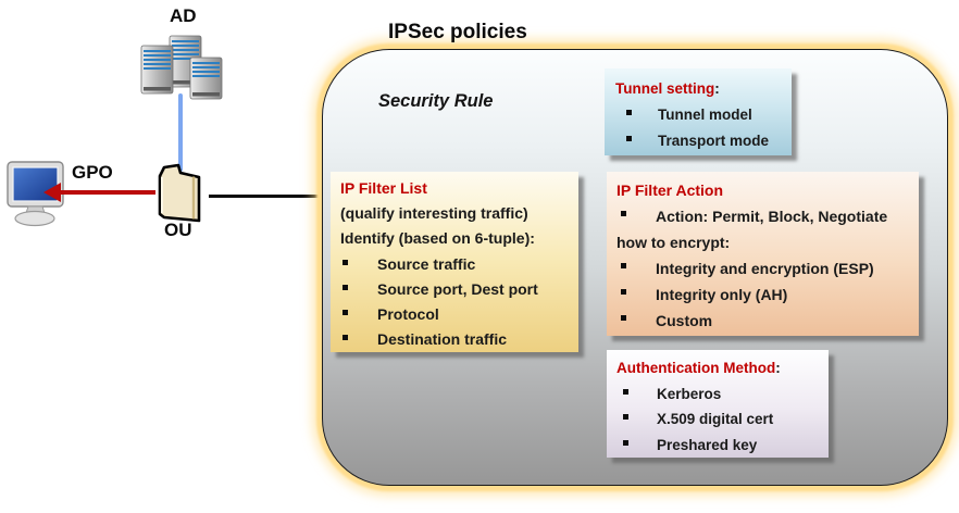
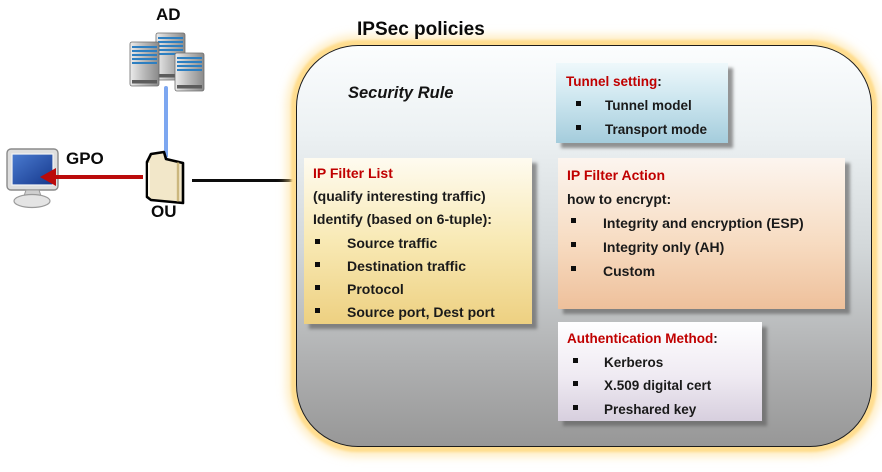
  AD
  OU
  GPO
  IPSec policies
  Security Rule
  Tunnel setting:
  Tunnel model
  Transport mode
  IP Filter List
  (qualify interesting traffic)
  Identify (based on 6-tuple):
  Source traffic
- Source port, Dest port
+ Destination traffic
  Protocol
- Destination traffic
+ Source port, Dest port
  IP Filter Action
- Action: Permit, Block, Negotiate
  how to encrypt:
  Integrity and encryption (ESP)
  Integrity only (AH)
  Custom
  Authentication Method:
  Kerberos
  X.509 digital cert
  Preshared key
